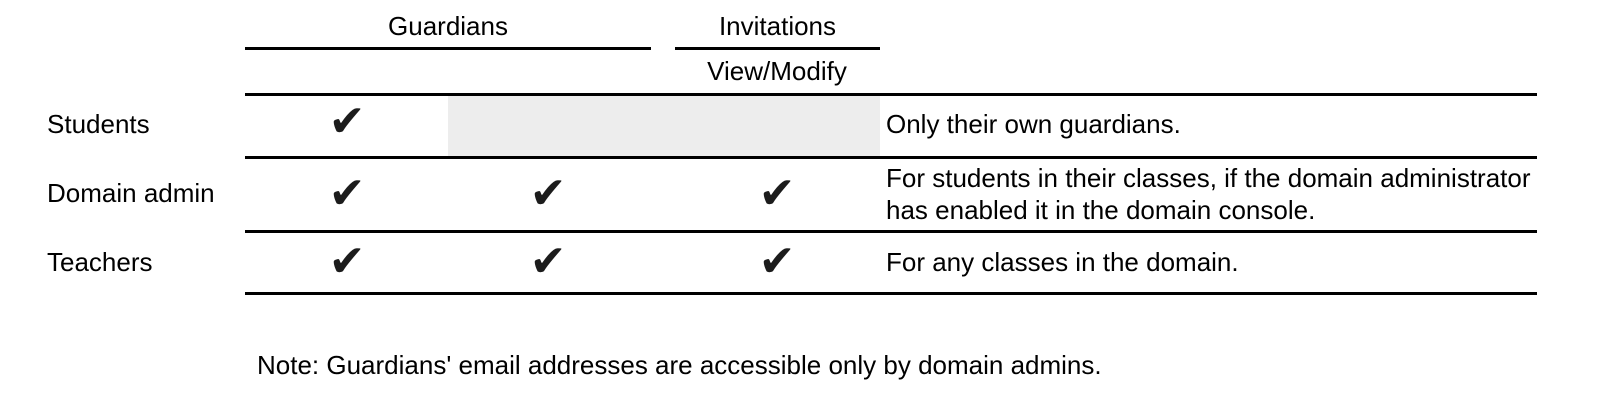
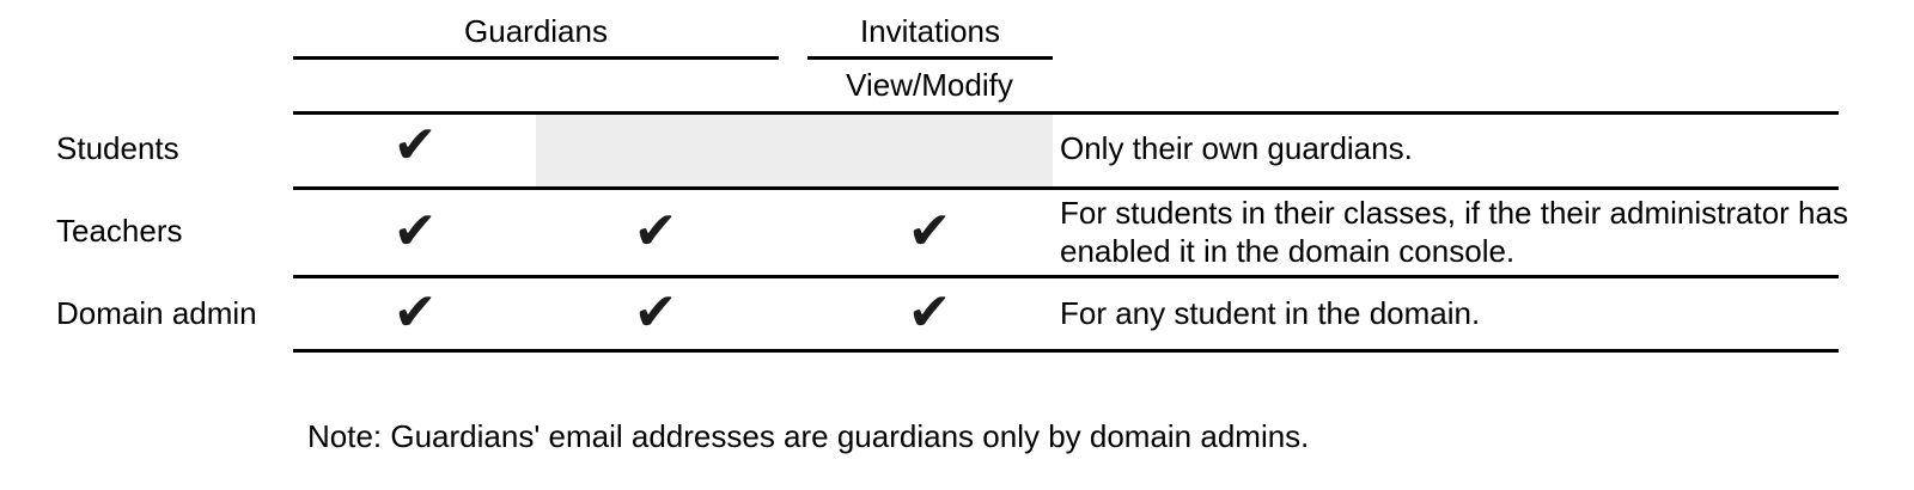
  Guardians
  Invitations
  View/Modify
  Students
  ✔
  Only their own guardians.
- Domain admin
+ Teachers
  ✔
  ✔
  ✔
- For students in their classes, if the domain administrator has enabled it in the domain console.
+ For students in their classes, if the their administrator has enabled it in the domain console.
- Teachers
+ Domain admin
  ✔
  ✔
  ✔
- For any classes in the domain.
+ For any student in the domain.
- Note: Guardians' email addresses are accessible only by domain admins.
+ Note: Guardians' email addresses are guardians only by domain admins.
